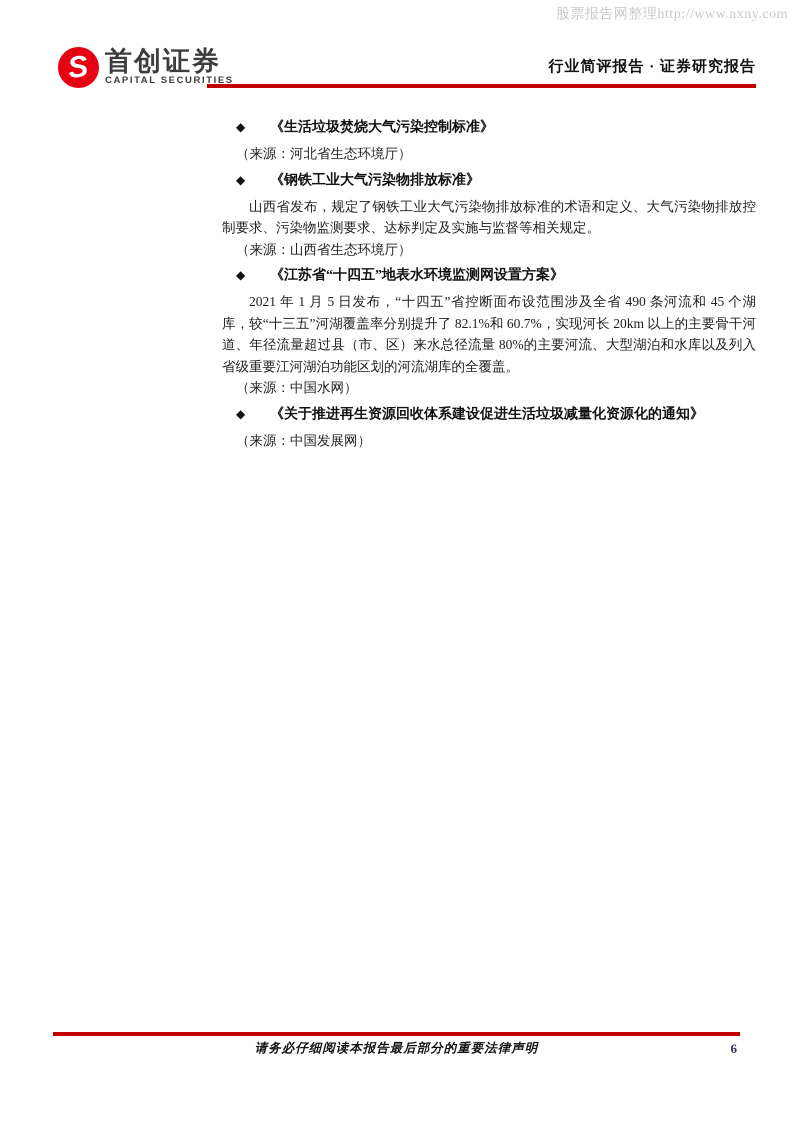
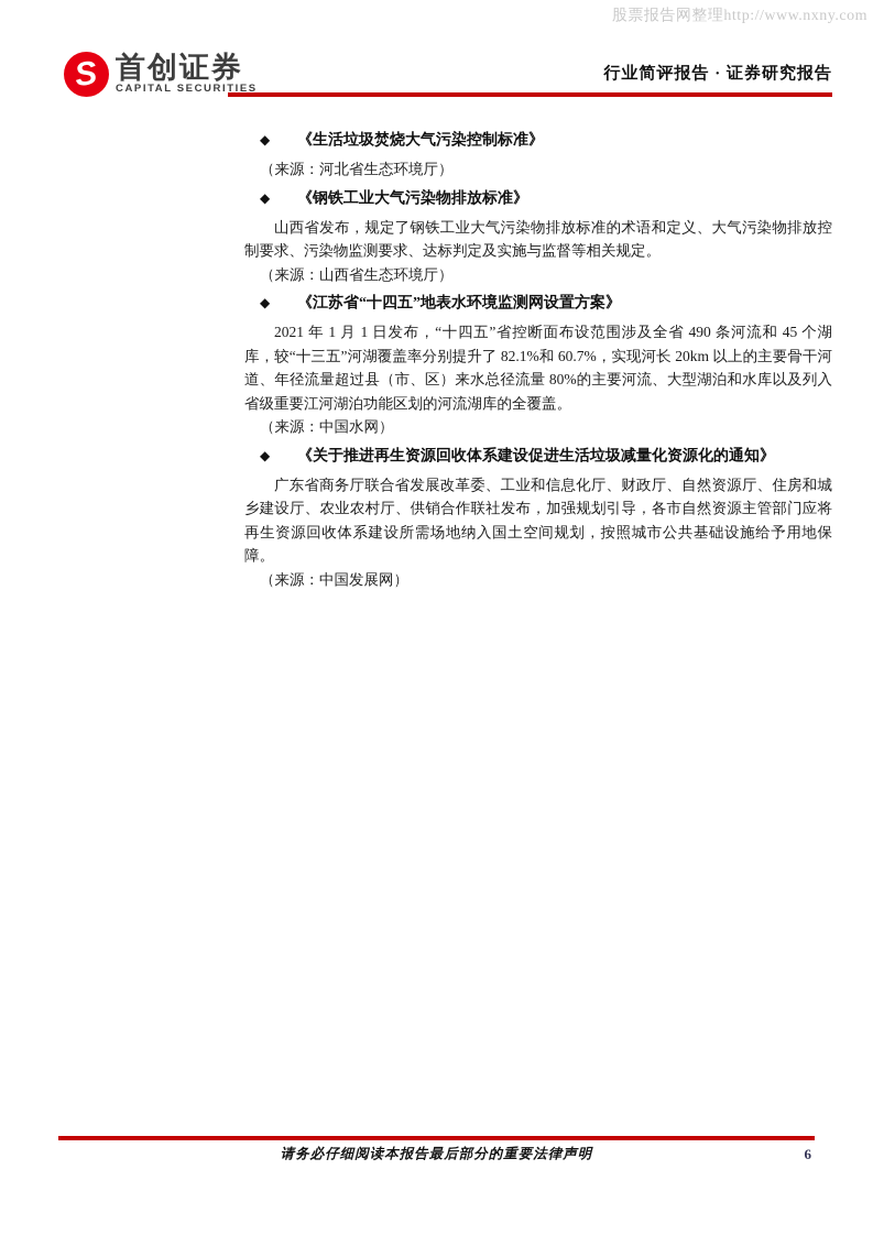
  股票报告网整理http://www.nxny.com
  首创证券
  CAPITAL SECURITIES
  行业简评报告 · 证券研究报告
  ◆
  《生活垃圾焚烧大气污染控制标准》
  （来源：河北省生态环境厅）
  ◆
  《钢铁工业大气污染物排放标准》
  山西省发布，规定了钢铁工业大气污染物排放标准的术语和定义、大气污染物排放控制要求、污染物监测要求、达标判定及实施与监督等相关规定。
  （来源：山西省生态环境厅）
  ◆
  《江苏省“十四五”地表水环境监测网设置方案》
- 2021 年 1 月 5 日发布，“十四五”省控断面布设范围涉及全省 490 条河流和 45 个湖库，较“十三五”河湖覆盖率分别提升了 82.1%和 60.7%，实现河长 20km 以上的主要骨干河道、年径流量超过县（市、区）来水总径流量 80%的主要河流、大型湖泊和水库以及列入省级重要江河湖泊功能区划的河流湖库的全覆盖。
+ 2021 年 1 月 1 日发布，“十四五”省控断面布设范围涉及全省 490 条河流和 45 个湖库，较“十三五”河湖覆盖率分别提升了 82.1%和 60.7%，实现河长 20km 以上的主要骨干河道、年径流量超过县（市、区）来水总径流量 80%的主要河流、大型湖泊和水库以及列入省级重要江河湖泊功能区划的河流湖库的全覆盖。
  （来源：中国水网）
  ◆
  《关于推进再生资源回收体系建设促进生活垃圾减量化资源化的通知》
+ 广东省商务厅联合省发展改革委、工业和信息化厅、财政厅、自然资源厅、住房和城乡建设厅、农业农村厅、供销合作联社发布，加强规划引导，各市自然资源主管部门应将再生资源回收体系建设所需场地纳入国土空间规划，按照城市公共基础设施给予用地保障。
  （来源：中国发展网）
  请务必仔细阅读本报告最后部分的重要法律声明
  6
